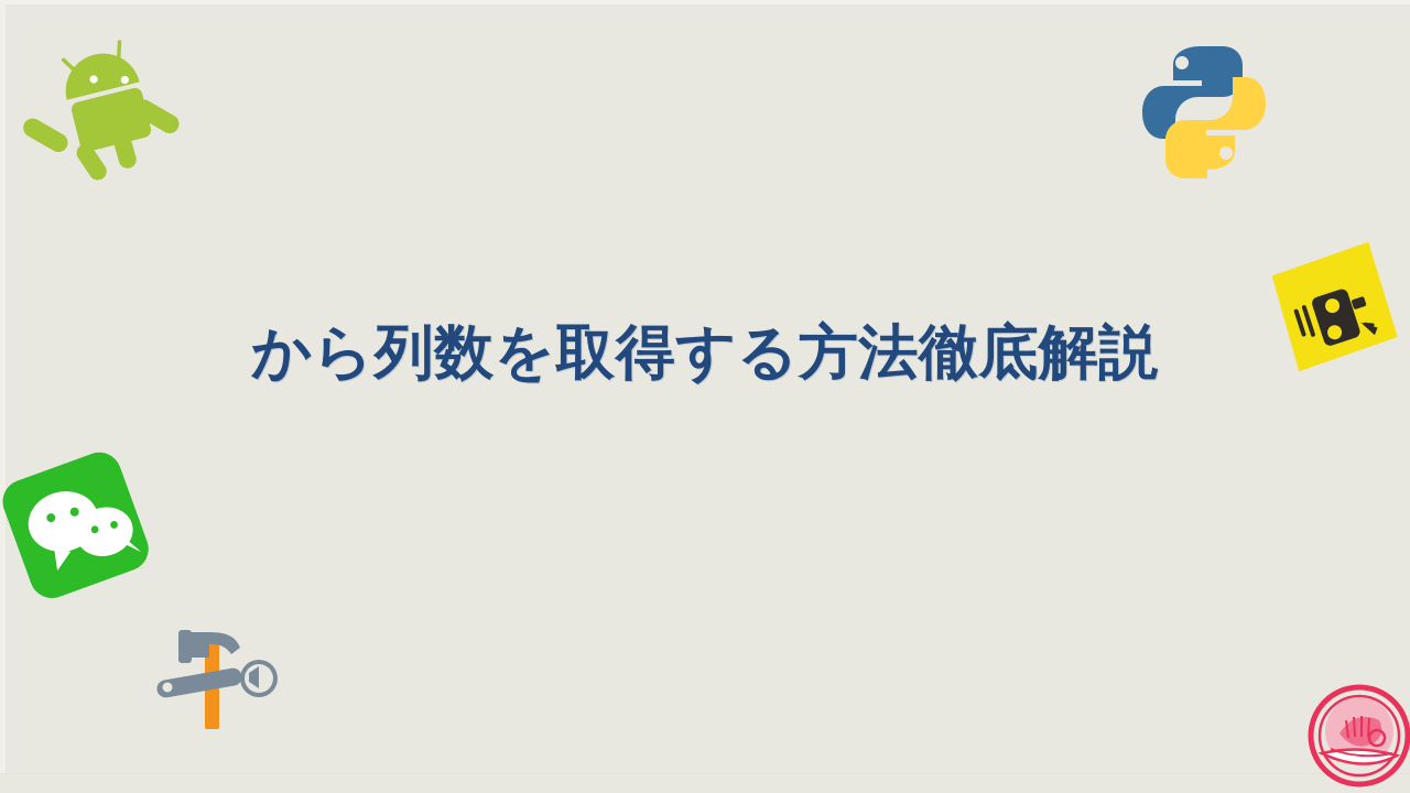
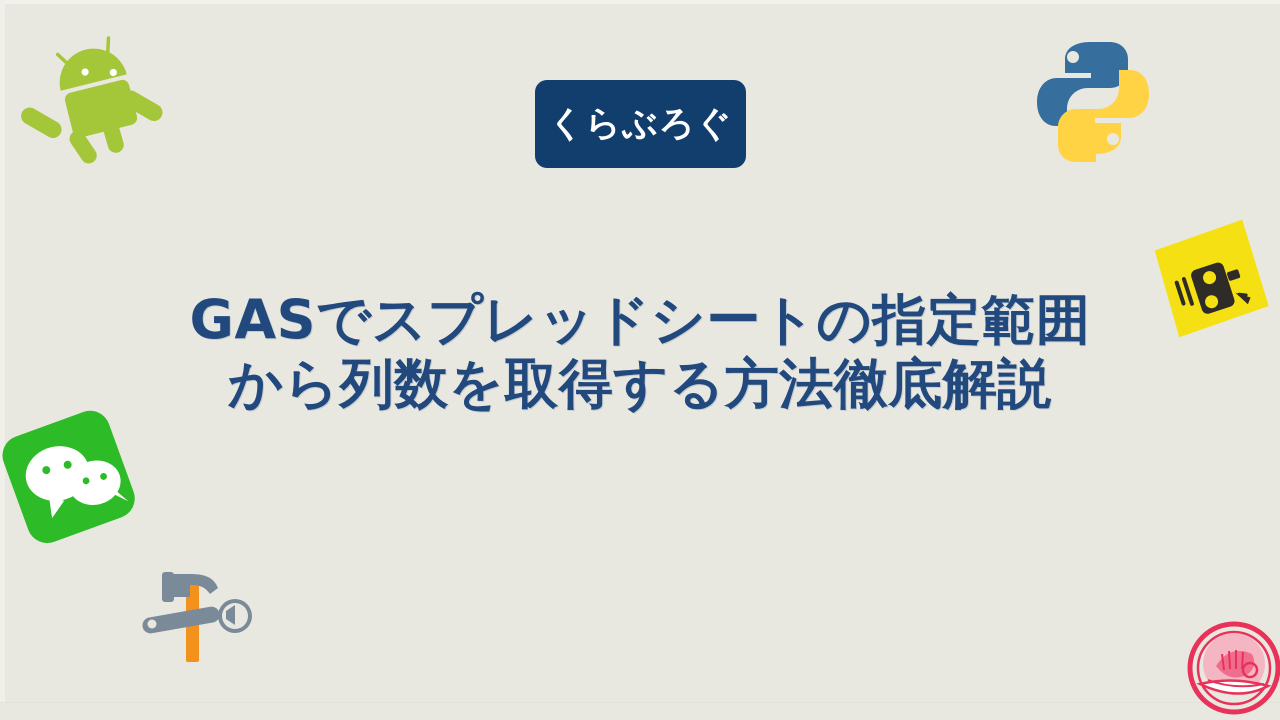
+ くらぶろぐ
+ GASでスプレッドシートの指定範囲
  から列数を取得する方法徹底解説
